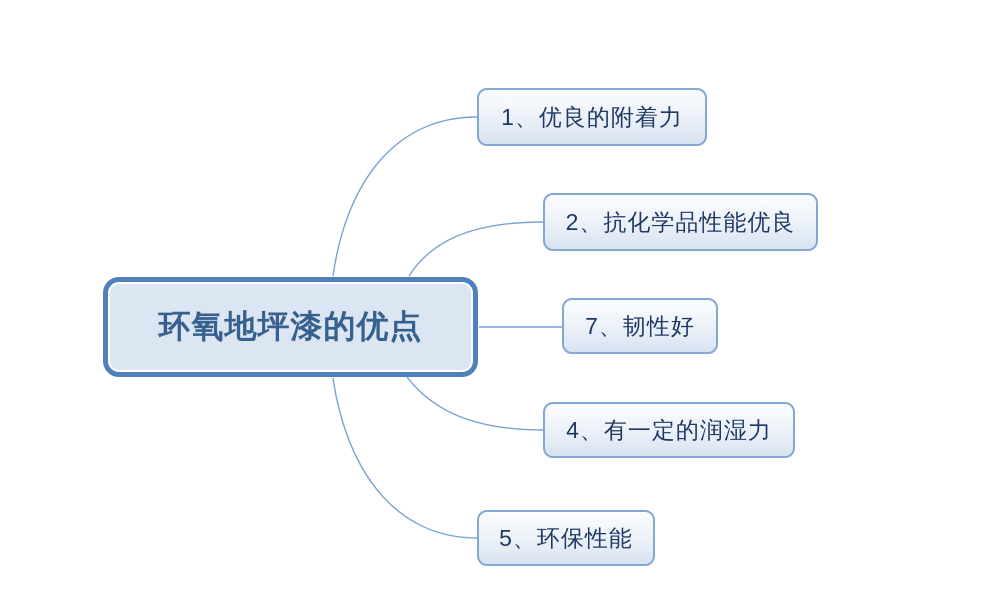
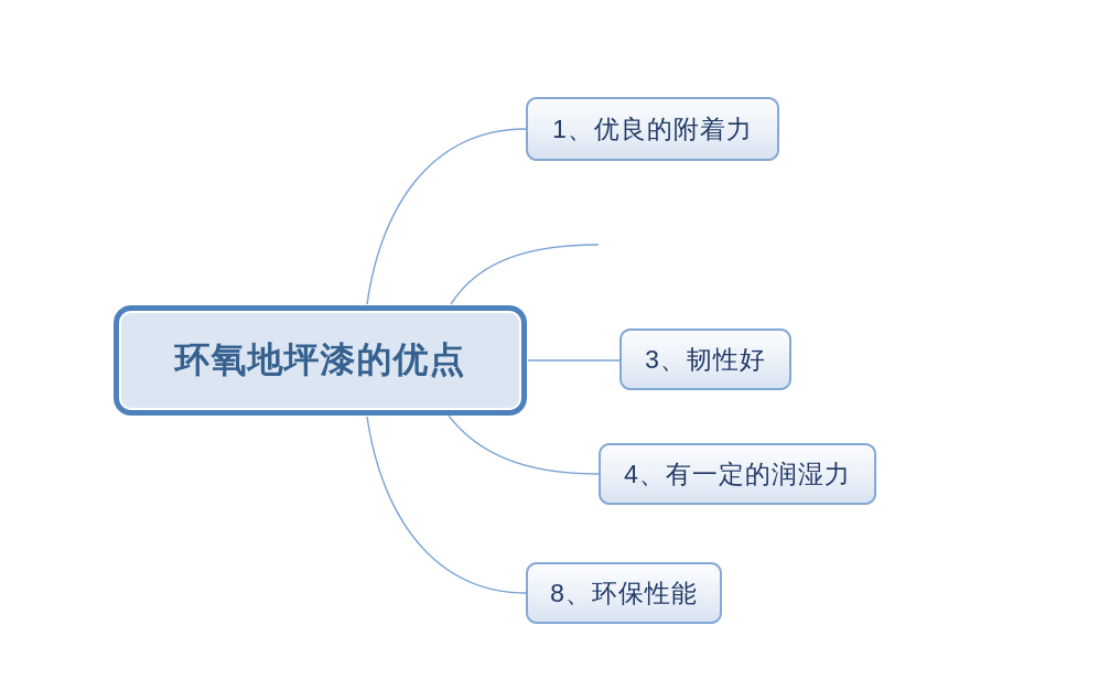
  环氧地坪漆的优点
  1、优良的附着力
- 2、抗化学品性能优良
- 7、韧性好
+ 3、韧性好
  4、有一定的润湿力
- 5、环保性能
+ 8、环保性能
